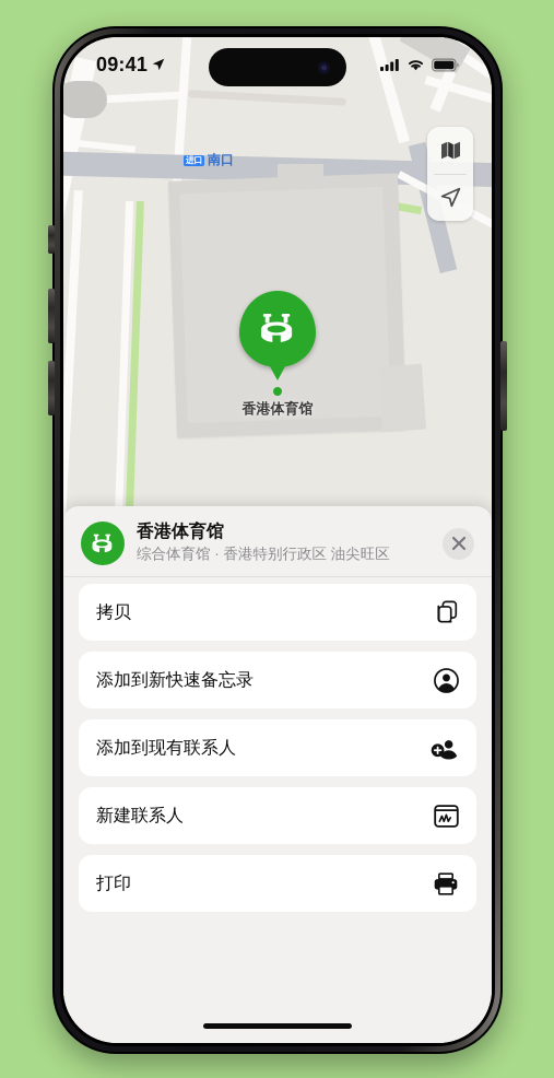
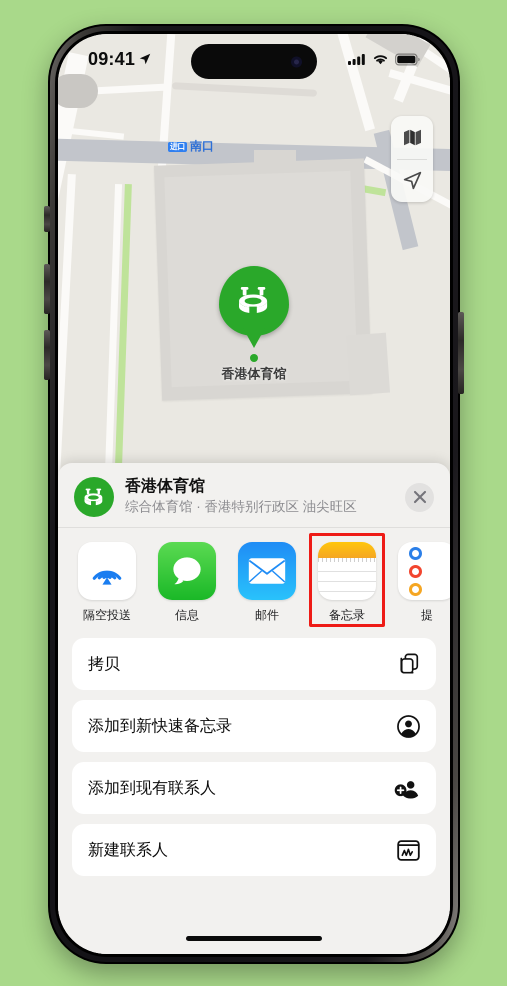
  进口
  南口
  香港体育馆
  09:41
  香港体育馆
  综合体育馆 · 香港特别行政区 油尖旺区
+ 隔空投送
+ 信息
+ 邮件
+ 备忘录
+ 提
  拷贝
  添加到新快速备忘录
  添加到现有联系人
  新建联系人
- 打印
